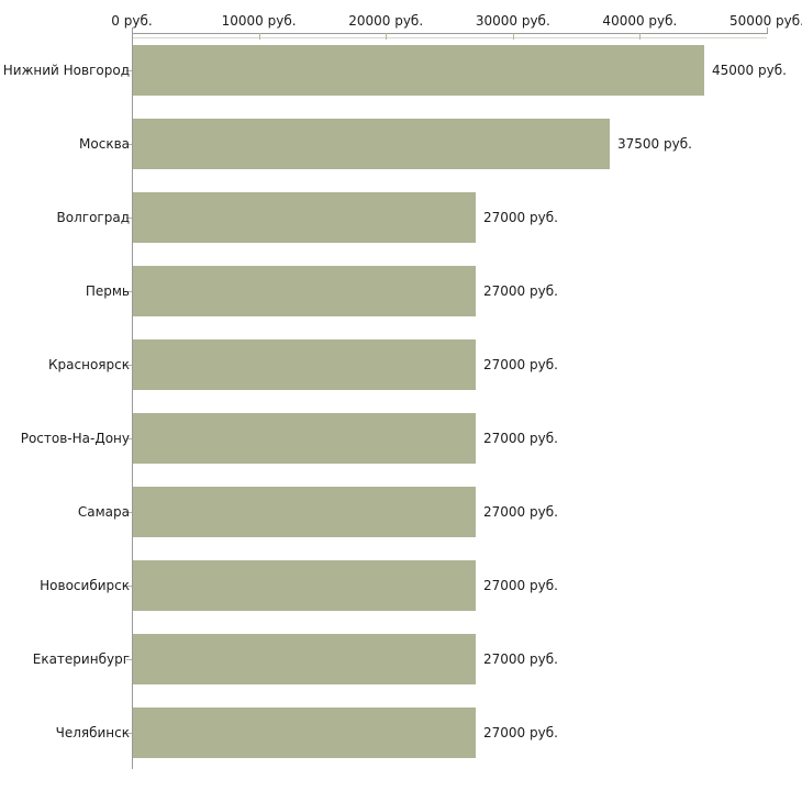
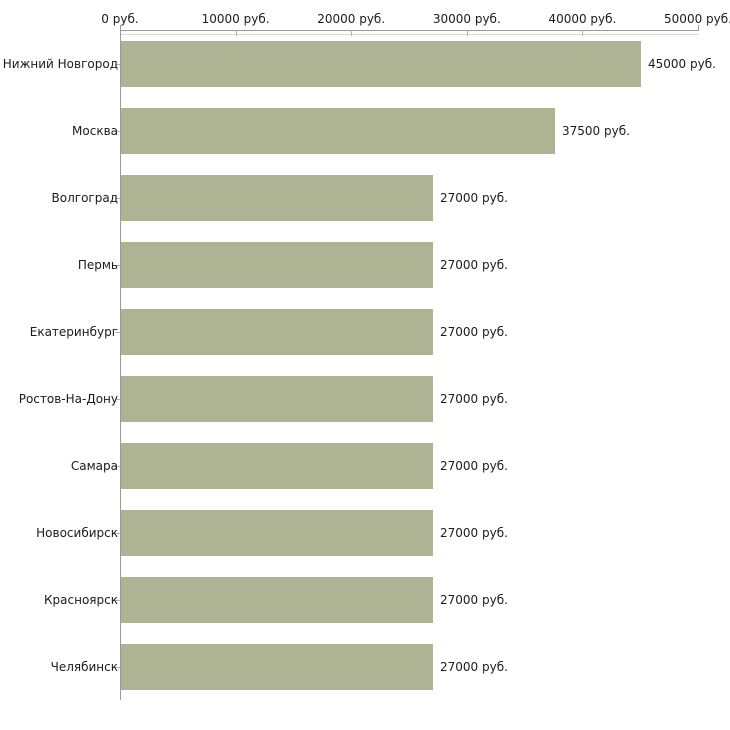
  0 руб.
  10000 руб.
  20000 руб.
  30000 руб.
  40000 руб.
  50000 руб
  Нижний Новгород
  Москва
  Волгоград
  Пермь
- Красноярск
+ Екатеринбург
  Ростов-На-Дону
  Самара
  Новосибирск
- Екатеринбург
+ Красноярск
  Челябинск
  45000 руб.
  37500 руб.
  27000 руб.
  27000 руб.
  27000 руб.
  27000 руб.
  27000 руб.
  27000 руб.
  27000 руб.
  27000 руб.
